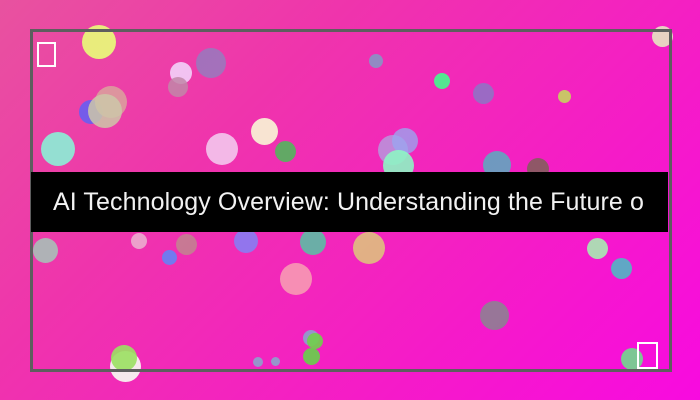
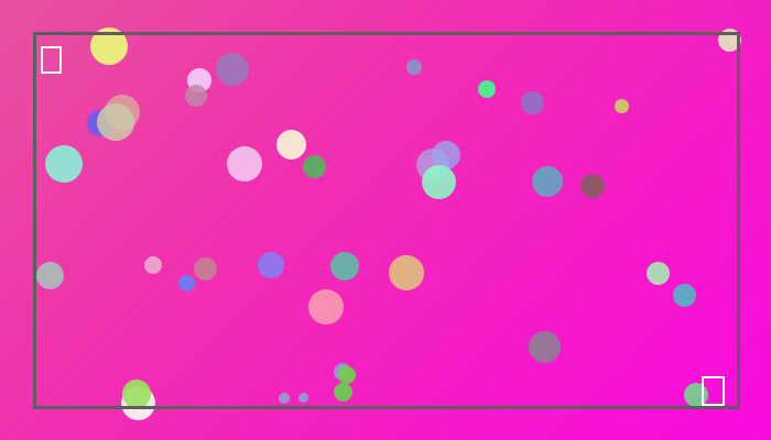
- AI Technology Overview: Understanding the Future o
